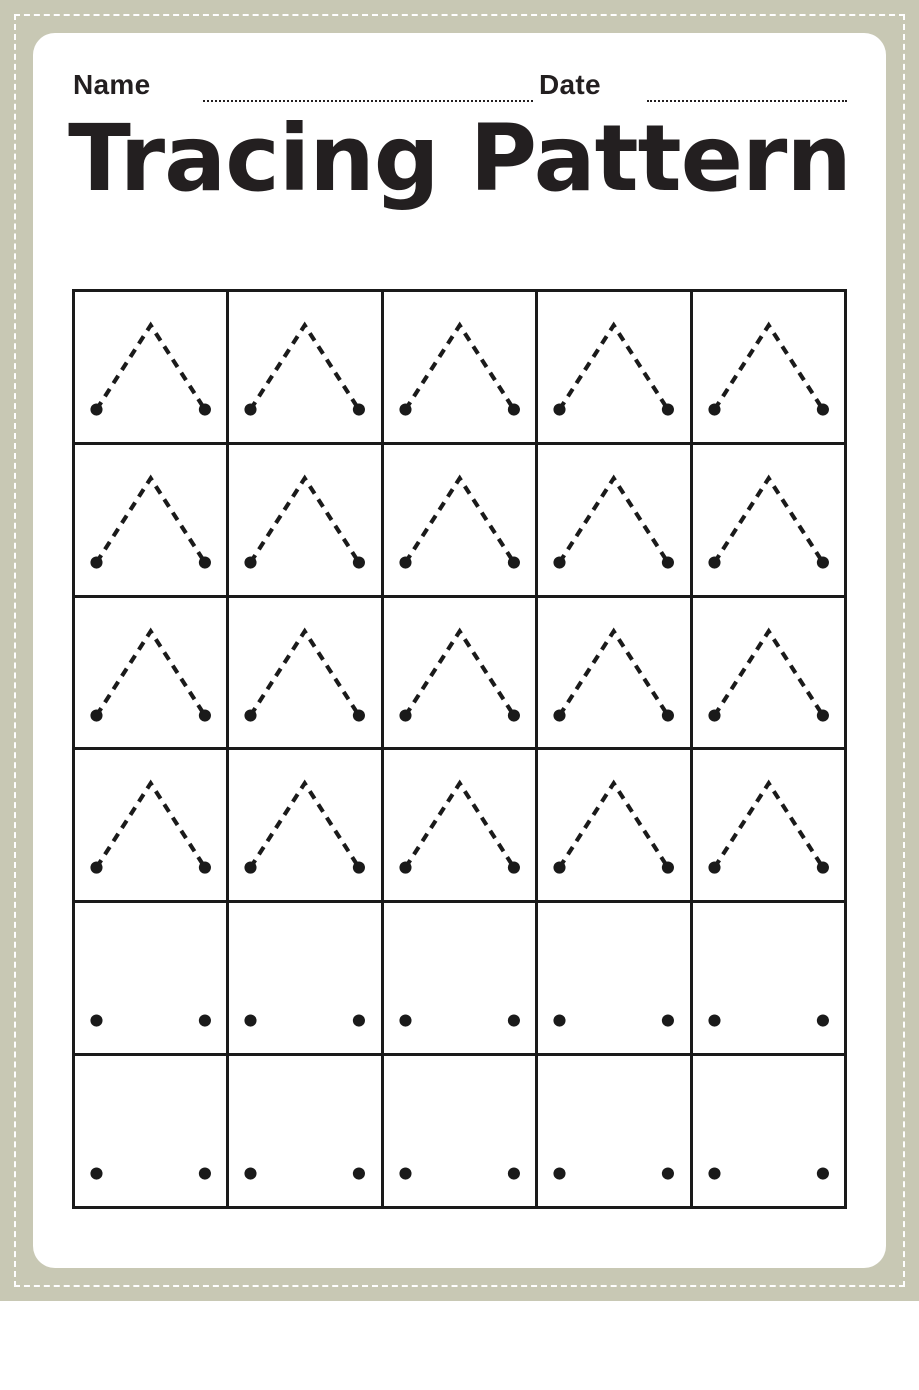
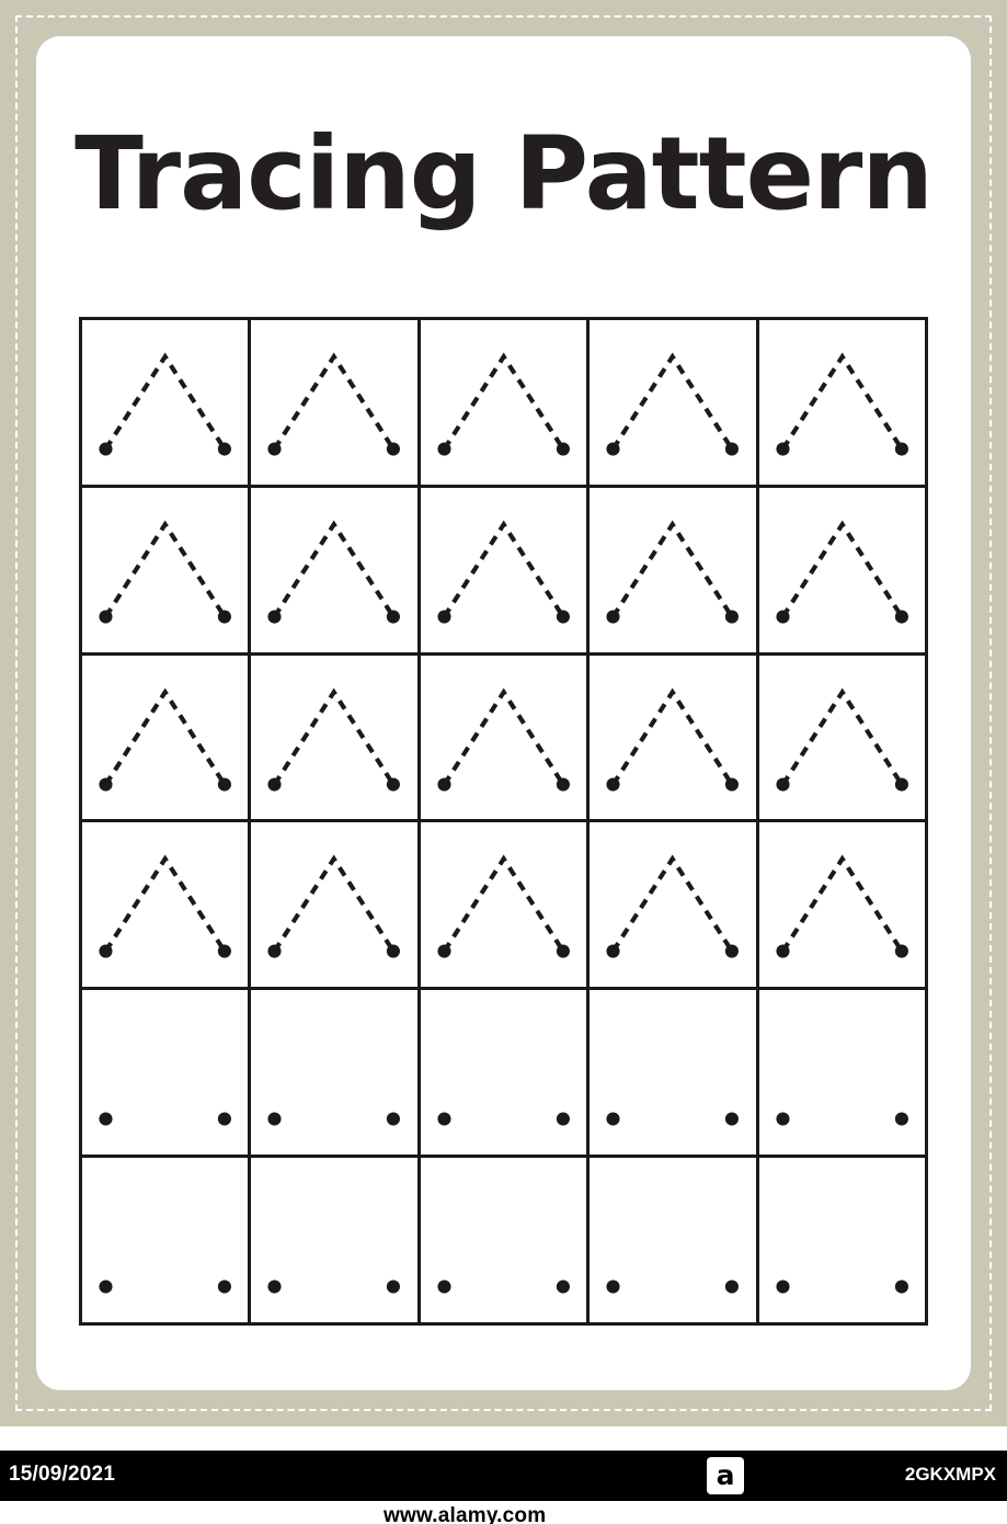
- Name
- Date
  Tracing Pattern
+ 15/09/2021
+ a
+ 2GKXMPX
+ www.alamy.com
